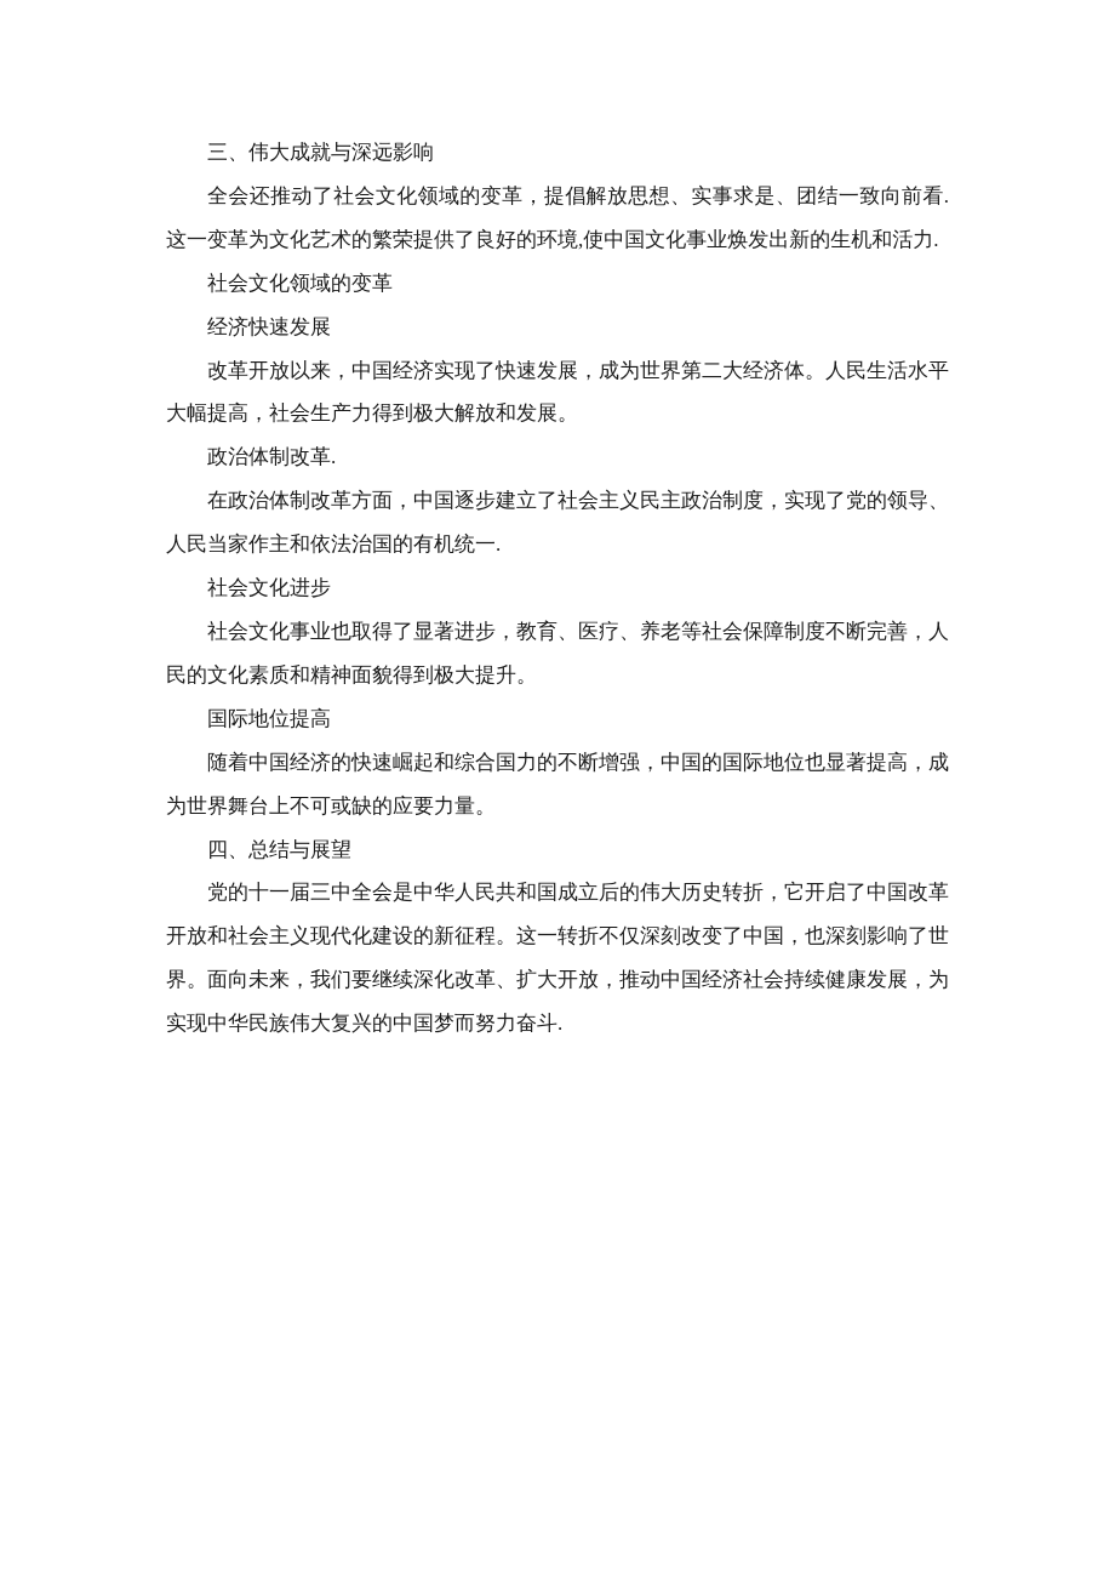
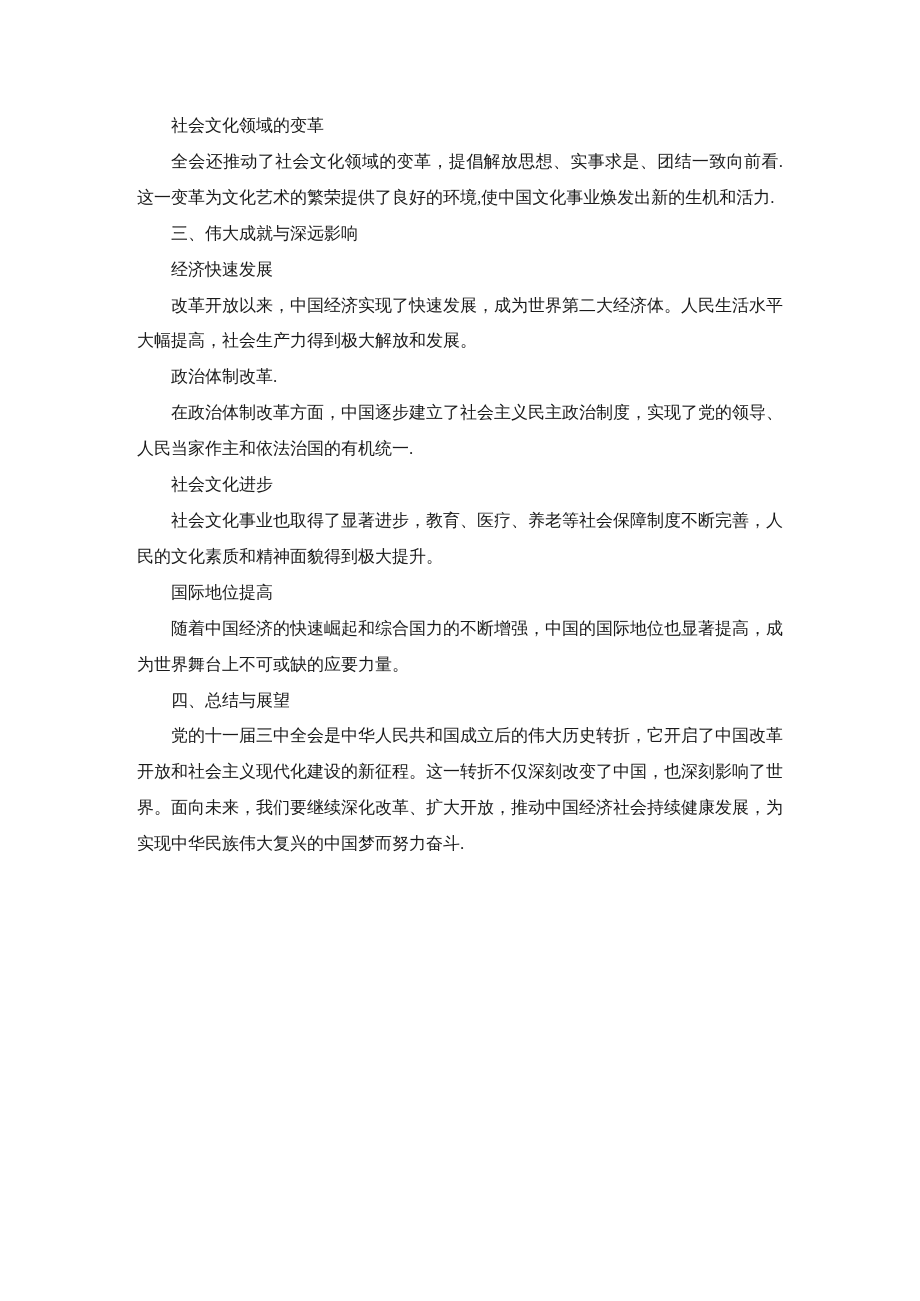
- 三、伟大成就与深远影响
+ 社会文化领域的变革
  全会还推动了社会文化领域的变革，提倡解放思想、实事求是、团结一致向前看.这一变革为文化艺术的繁荣提供了良好的环境,使中国文化事业焕发出新的生机和活力.
- 社会文化领域的变革
+ 三、伟大成就与深远影响
  经济快速发展
  改革开放以来，中国经济实现了快速发展，成为世界第二大经济体。人民生活水平大幅提高，社会生产力得到极大解放和发展。
  政治体制改革.
  在政治体制改革方面，中国逐步建立了社会主义民主政治制度，实现了党的领导、人民当家作主和依法治国的有机统一.
  社会文化进步
  社会文化事业也取得了显著进步，教育、医疗、养老等社会保障制度不断完善，人民的文化素质和精神面貌得到极大提升。
  国际地位提高
  随着中国经济的快速崛起和综合国力的不断增强，中国的国际地位也显著提高，成为世界舞台上不可或缺的应要力量。
  四、总结与展望
  党的十一届三中全会是中华人民共和国成立后的伟大历史转折，它开启了中国改革开放和社会主义现代化建设的新征程。这一转折不仅深刻改变了中国，也深刻影响了世界。面向未来，我们要继续深化改革、扩大开放，推动中国经济社会持续健康发展，为实现中华民族伟大复兴的中国梦而努力奋斗.
